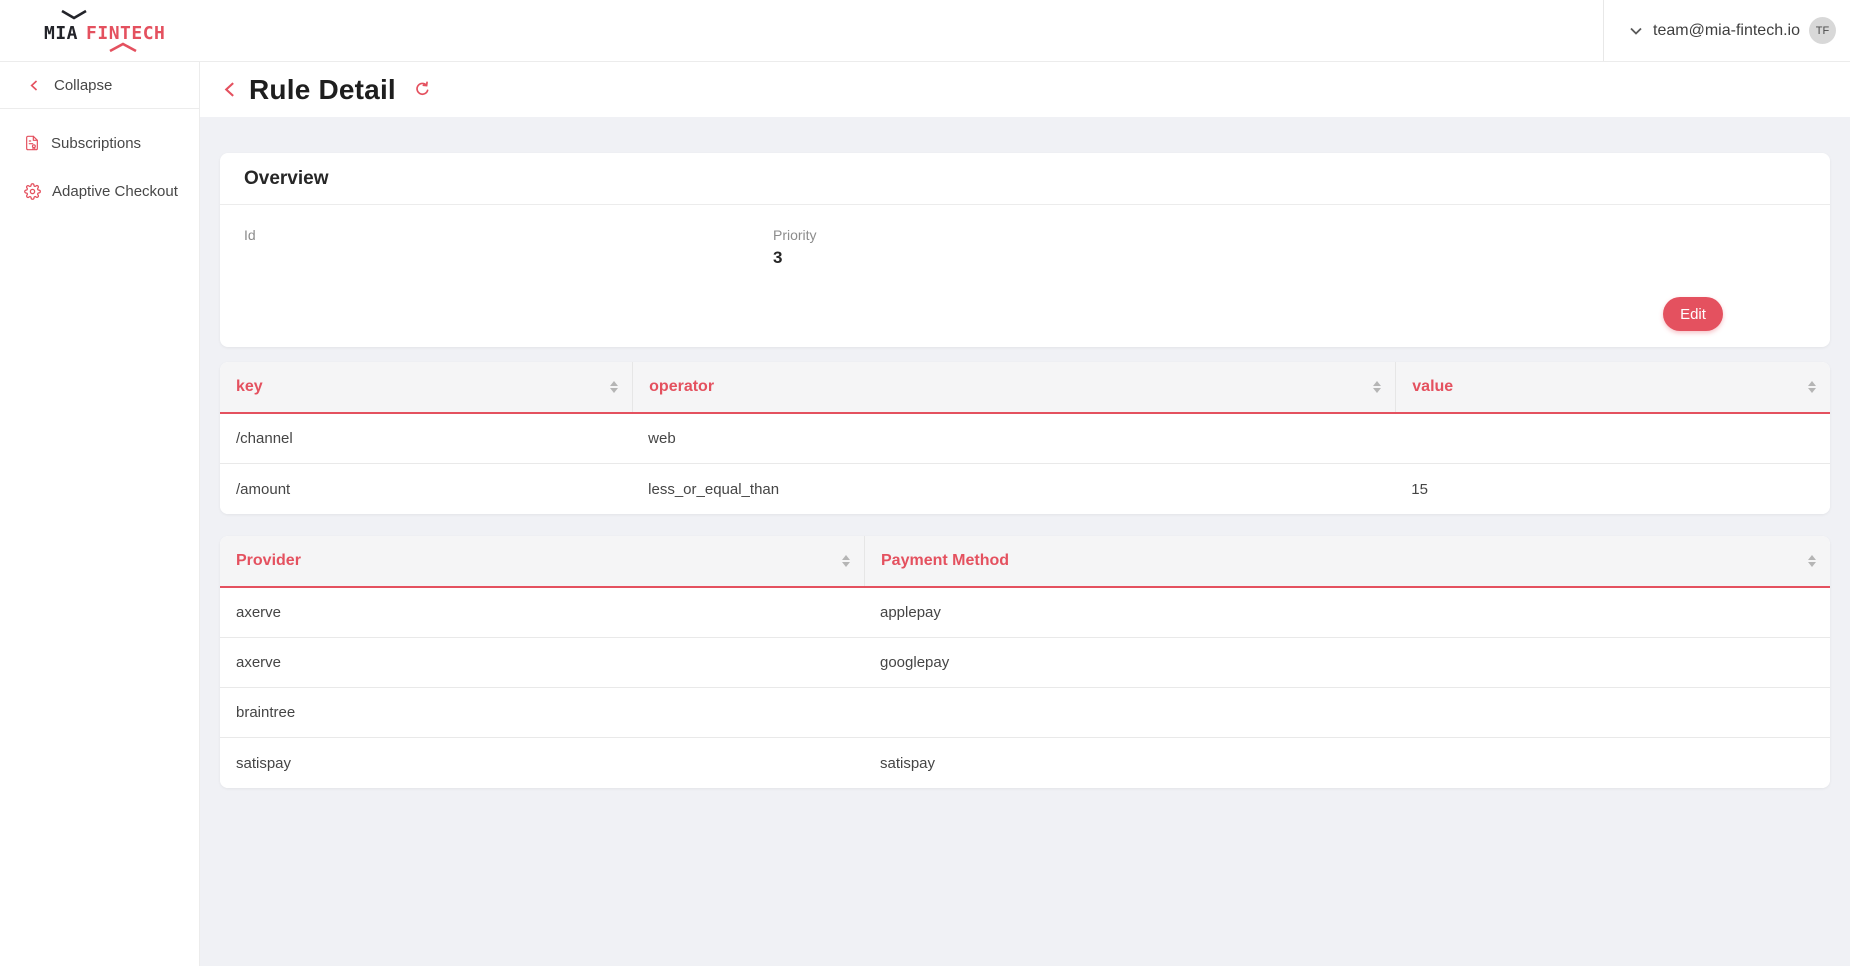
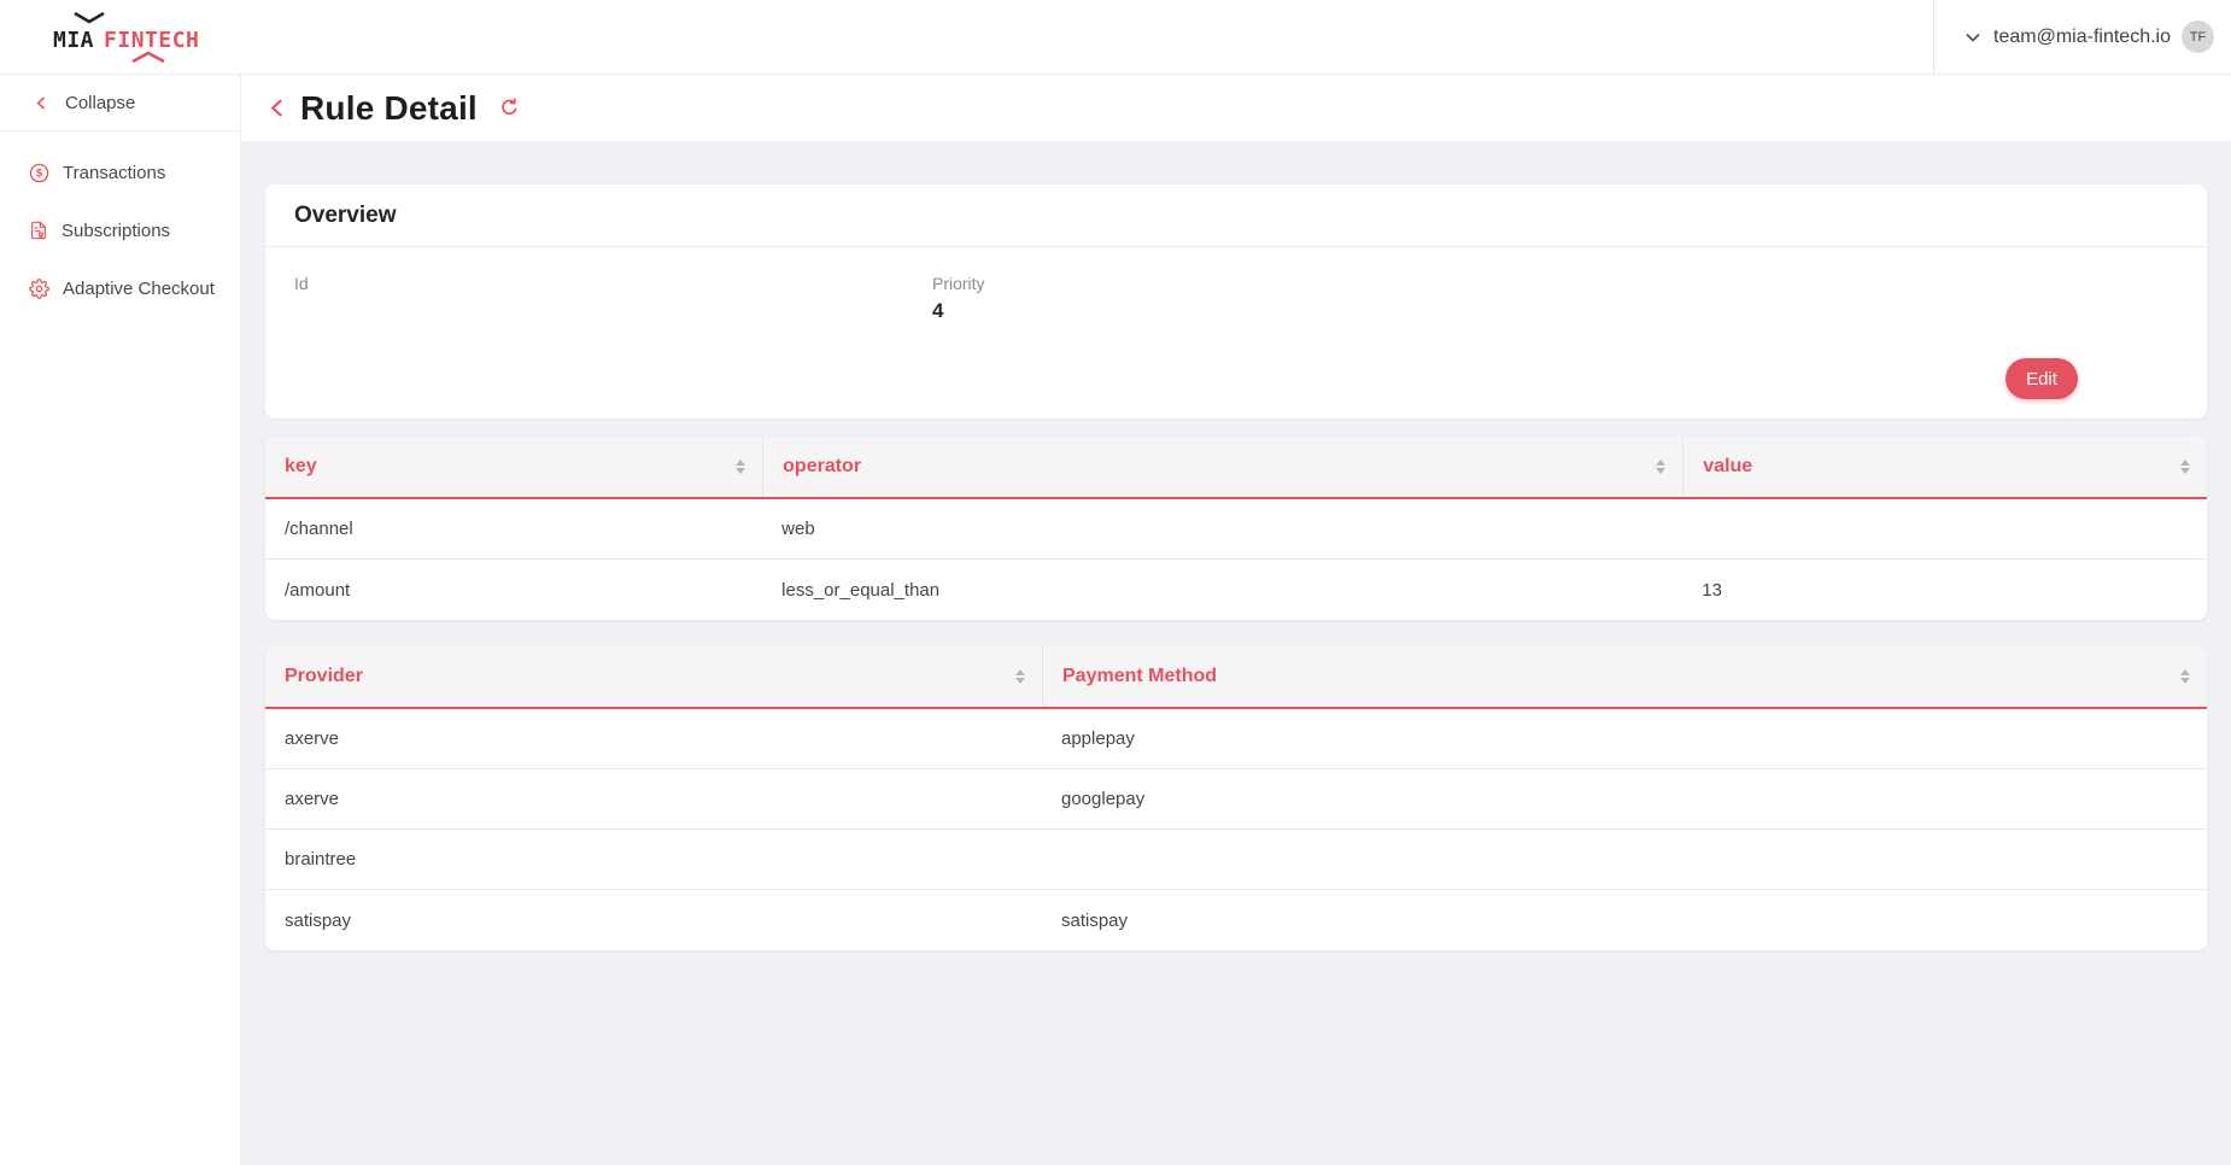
  MIA
  FINTECH
  team@mia-fintech.io
  TF
  Collapse
+ $
+ Transactions
  Subscriptions
  Adaptive Checkout
  Rule Detail
  Overview
  Id
  Priority
- 3
+ 4
  Edit
  key
  operator
  value
  /channel
  web
  /amount
  less_or_equal_than
- 15
+ 13
  Provider
  Payment Method
  axerve
  applepay
  axerve
  googlepay
  braintree
  satispay
  satispay
